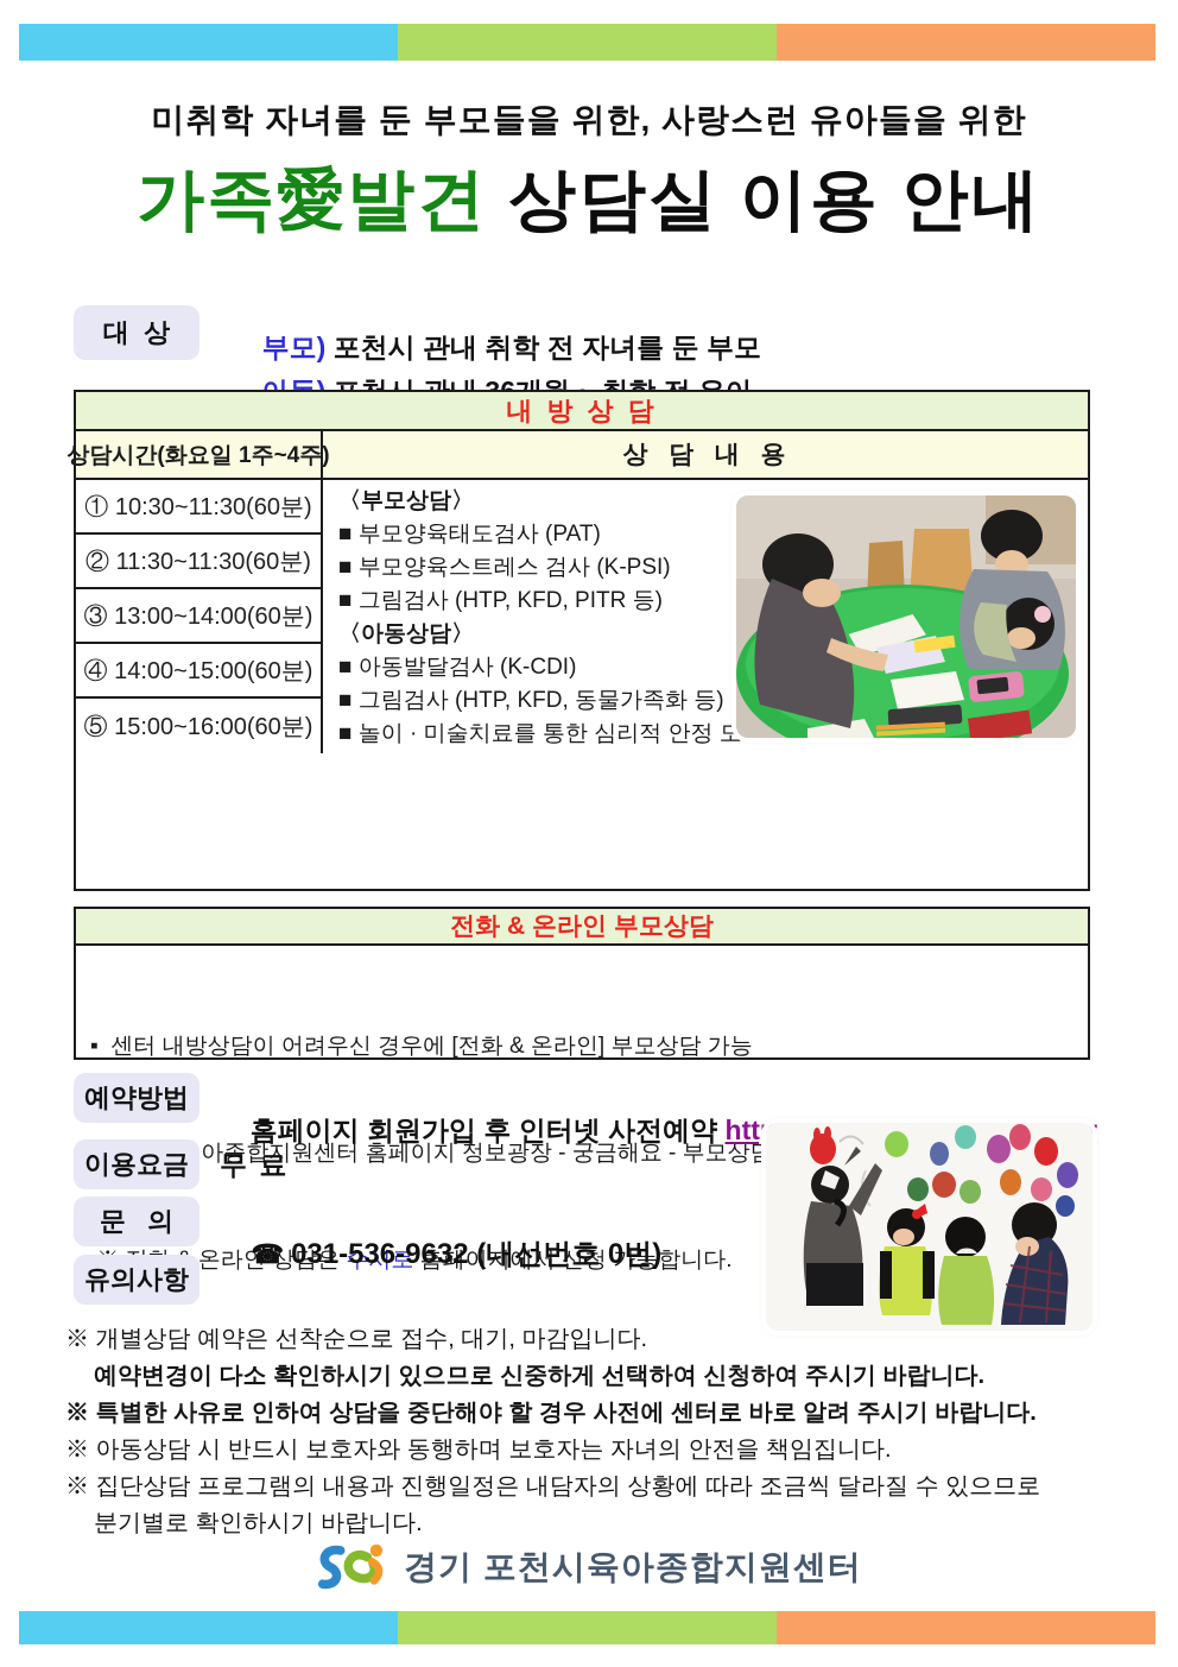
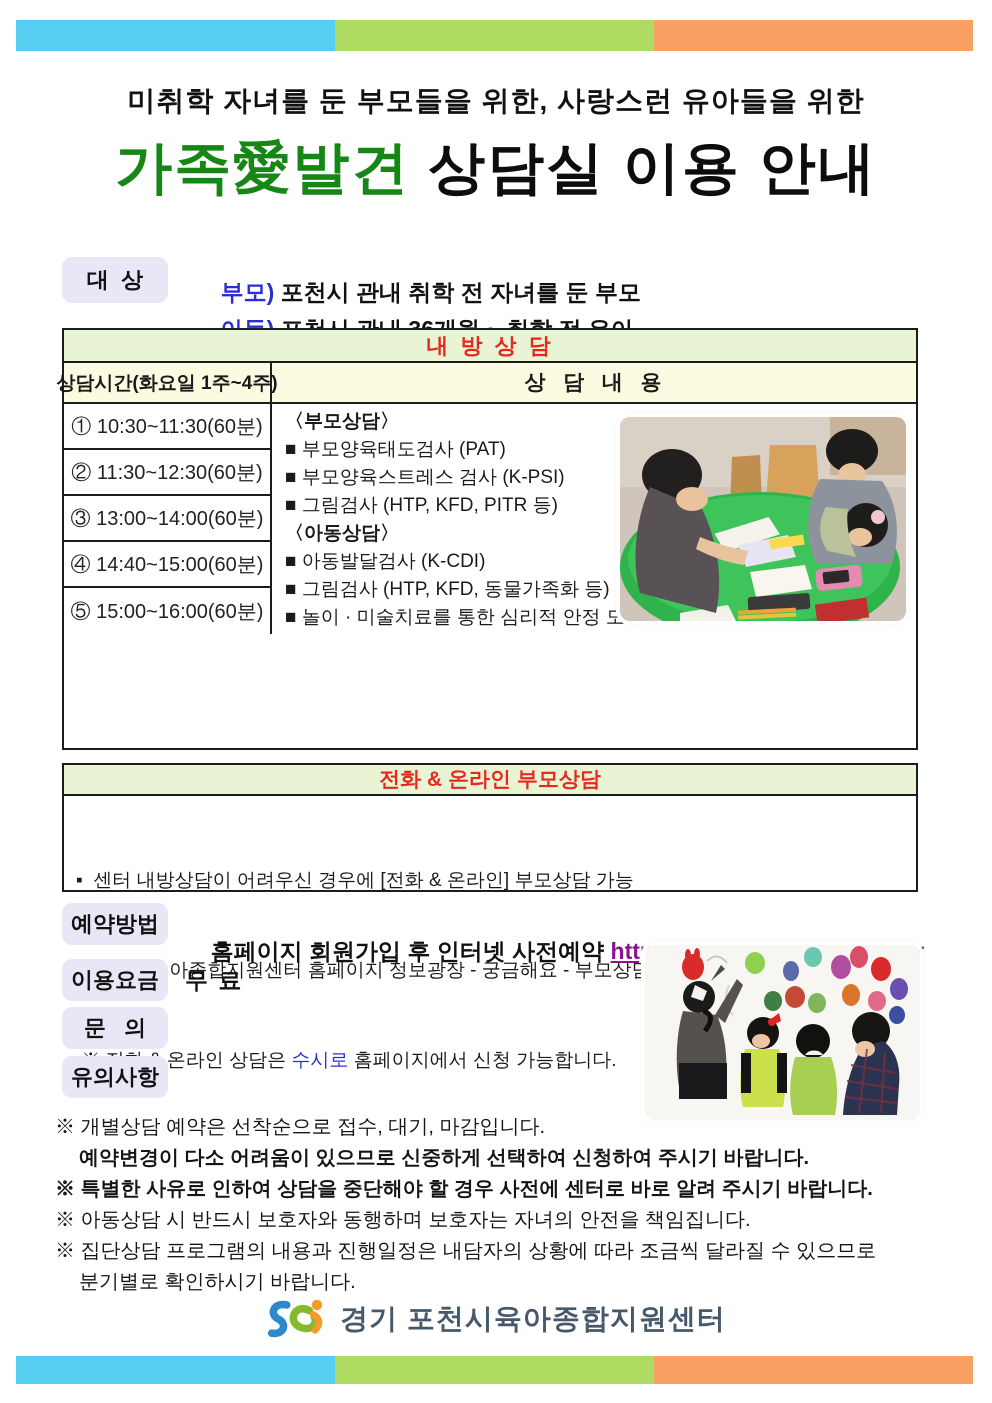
  미취학 자녀를 둔 부모들을 위한, 사랑스런 유아들을 위한
  가족愛발견 상담실 이용 안내
  대 상
  부모) 포천시 관내 취학 전 자녀를 둔 부모
  내 방 상 담
  상담시간(화요일 1주~4주
  상 담 내 용
  ① 10:30~11:30(60분)
- ② 11:30~11:30(60분)
+ ② 11:30~12:30(60분)
  ③ 13:00~14:00(60분)
- ④ 14:00~15:00(60분)
+ ④ 14:40~15:00(60분)
  ⑤ 15:00~16:00(60분)
  〈부모상담〉
  ■ 부모양육태도검사 (PAT)
  ■ 부모양육스트레스 검사 (K-PSI)
  ■ 그림검사 (HTP, KFD, PITR 등)
  〈아동상담〉
  ■ 아동발달검사 (K-CDI)
  ■ 그림검사 (HTP, KFD, 동물가족화 등)
  ■ 놀이 · 미술치료를 통한 심리적 안정 도
  전화 & 온라인 부모상담
  ▪ 센터 내방상담이 어려우신 경우에 [전화 & 온라인] 부모상담 가능
  온라인 상담은 수시로 홈페이지에서 신청 가능합니다.
  예약방법
  이용요금
  무 료
  문 의
- ☎ 031-536-9632 (내선번호 0번)
  유의사항
  ※ 개별상담 예약은 선착순으로 접수, 대기, 마감입니다.
- 예약변경이 다소 확인하시기 있으므로 신중하게 선택하여 신청하여 주시기 바랍니다.
+ 예약변경이 다소 어려움이 있으므로 신중하게 선택하여 신청하여 주시기 바랍니다.
  ※ 특별한 사유로 인하여 상담을 중단해야 할 경우 사전에 센터로 바로 알려 주시기 바랍니다.
  ※ 아동상담 시 반드시 보호자와 동행하며 보호자는 자녀의 안전을 책임집니다.
  ※ 집단상담 프로그램의 내용과 진행일정은 내담자의 상황에 따라 조금씩 달라질 수 있으므로
  분기별로 확인하시기 바랍니다.
  경기 포천시육아종합지원센터
